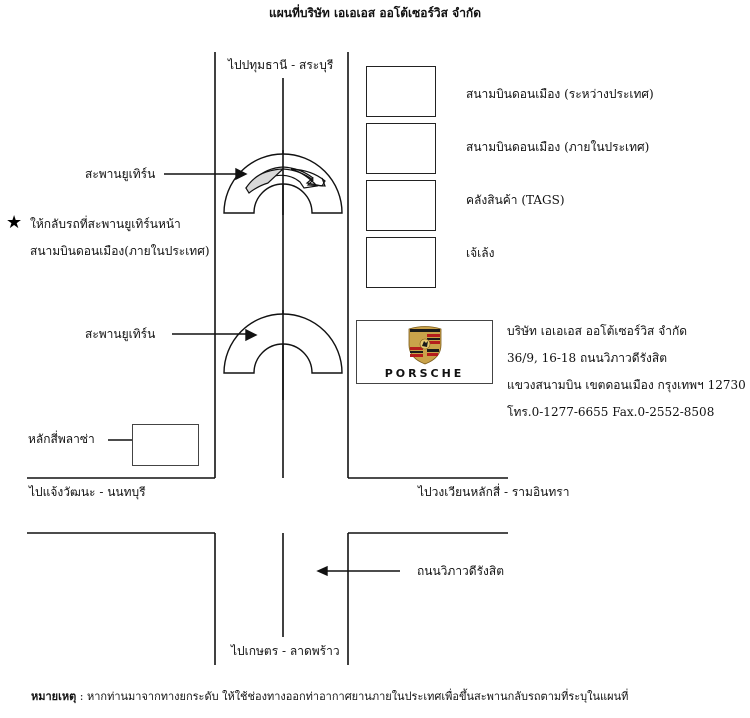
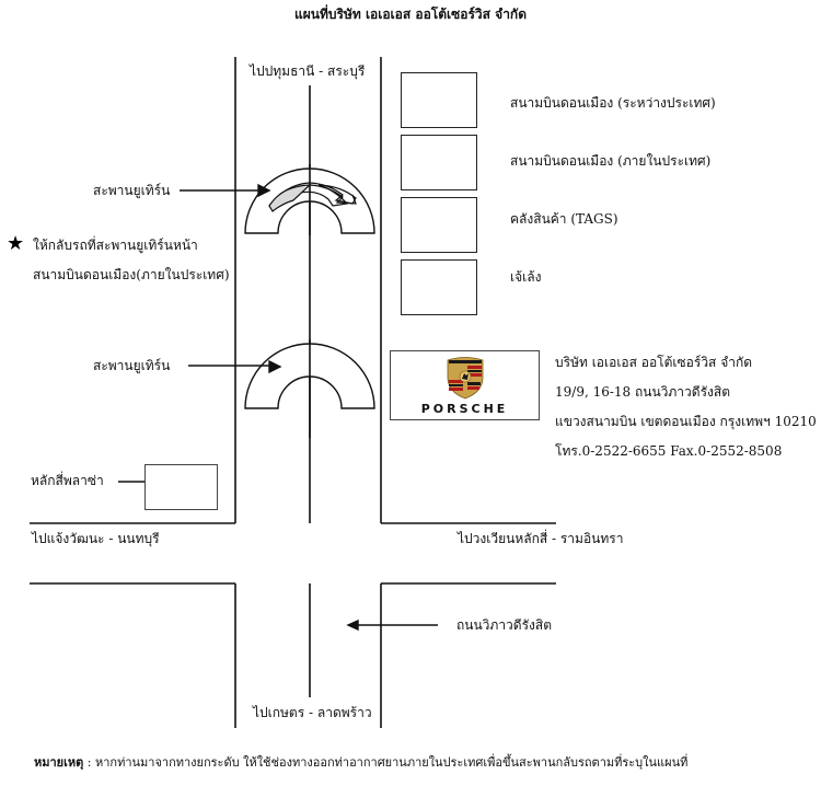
  แผนที่บริษัท เอเอเอส ออโต้เซอร์วิส จำกัด
  ไปปทุมธานี - สระบุรี
  สนามบินดอนเมือง (ระหว่างประเทศ)
  สนามบินดอนเมือง (ภายในประเทศ)
  คลังสินค้า (TAGS)
  เจ้เล้ง
  สะพานยูเทิร์น
  ★
  ให้กลับรถที่สะพานยูเทิร์นหน้า
  สนามบินดอนเมือง(ภายในประเทศ)
  สะพานยูเทิร์น
  PORSCHE
  บริษัท เอเอเอส ออโต้เซอร์วิส จำกัด
- 36/9, 16-18 ถนนวิภาวดีรังสิต
+ 19/9, 16-18 ถนนวิภาวดีรังสิต
- แขวงสนามบิน เขตดอนเมือง กรุงเทพฯ 12730
+ แขวงสนามบิน เขตดอนเมือง กรุงเทพฯ 10210
- โทร.0-1277-6655 Fax.0-2552-8508
+ โทร.0-2522-6655 Fax.0-2552-8508
  หลักสี่พลาซ่า
  ไปแจ้งวัฒนะ - นนทบุรี
  ไปวงเวียนหลักสี่ - รามอินทรา
  ถนนวิภาวดีรังสิต
  ไปเกษตร - ลาดพร้าว
  หมายเหตุ : หากท่านมาจากทางยกระดับ ให้ใช้ช่องทางออกท่าอากาศยานภายในประเทศเพื่อขึ้นสะพานกลับรถตามที่ระบุในแผนที่
